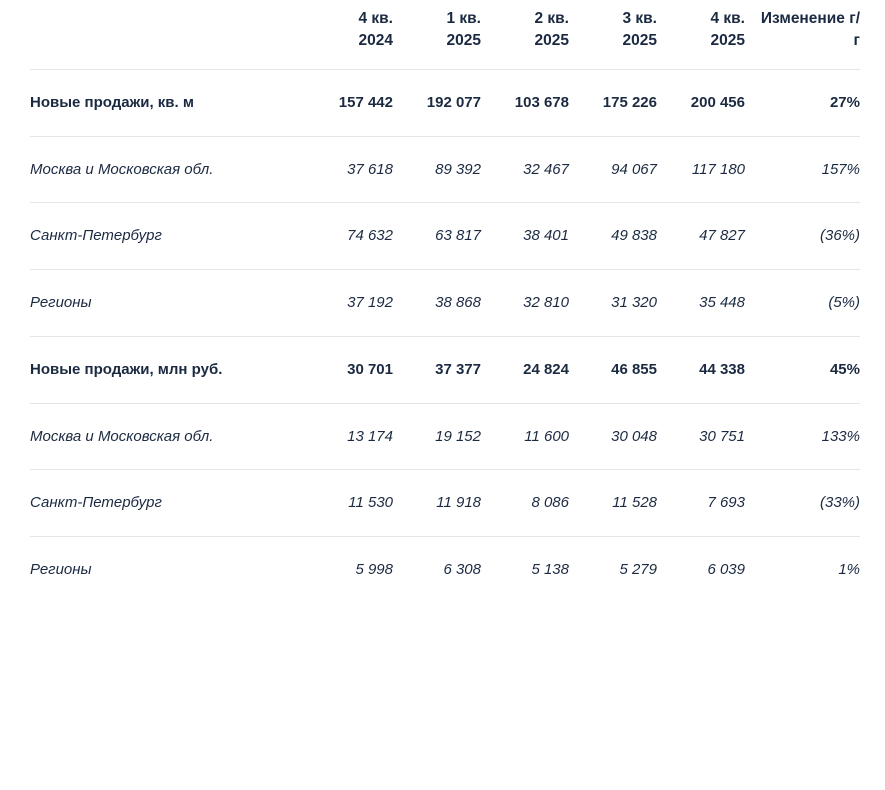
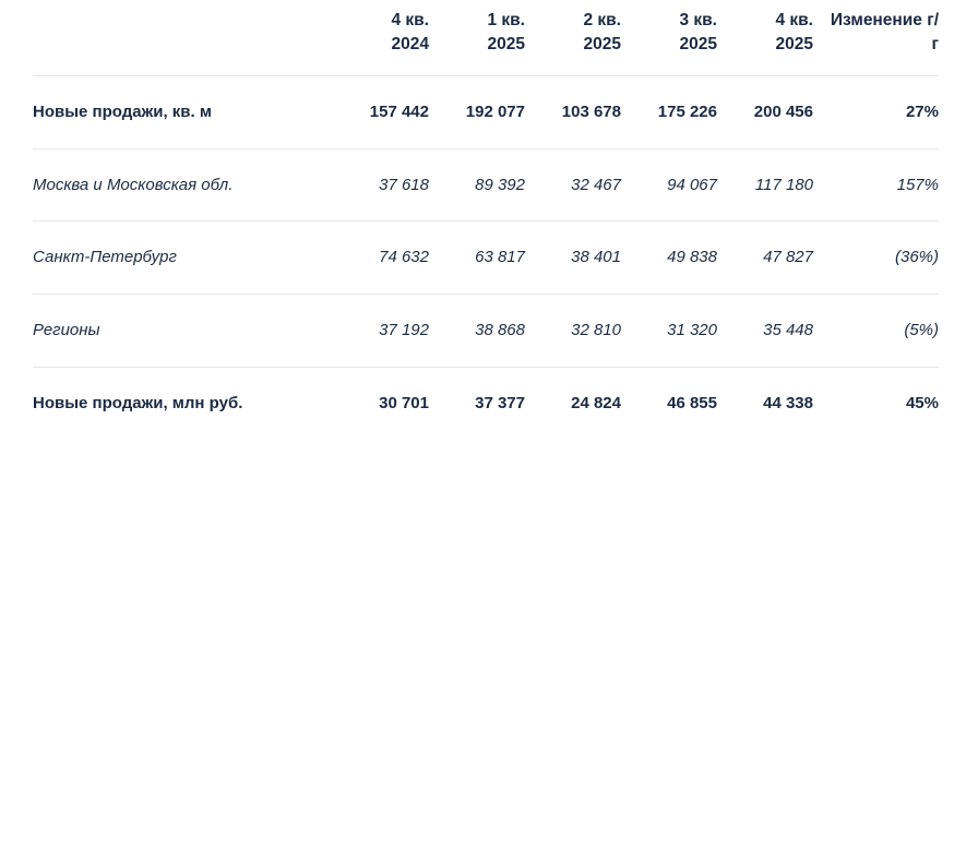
  	4 кв. 2024	1 кв. 2025	2 кв. 2025	3 кв. 2025	4 кв. 2025	Изменение г/ г
  Новые продажи, кв. м	157 442	192 077	103 678	175 226	200 456	27%
  Москва и Московская обл.	37 618	89 392	32 467	94 067	117 180	157%
  Санкт-Петербург	74 632	63 817	38 401	49 838	47 827	(36%)
  Регионы	37 192	38 868	32 810	31 320	35 448	(5%)
  Новые продажи, млн руб.	30 701	37 377	24 824	46 855	44 338	45%
- Москва и Московская обл.	13 174	19 152	11 600	30 048	30 751	133%
- Санкт-Петербург	11 530	11 918	8 086	11 528	7 693	(33%)
- Регионы	5 998	6 308	5 138	5 279	6 039	1%
